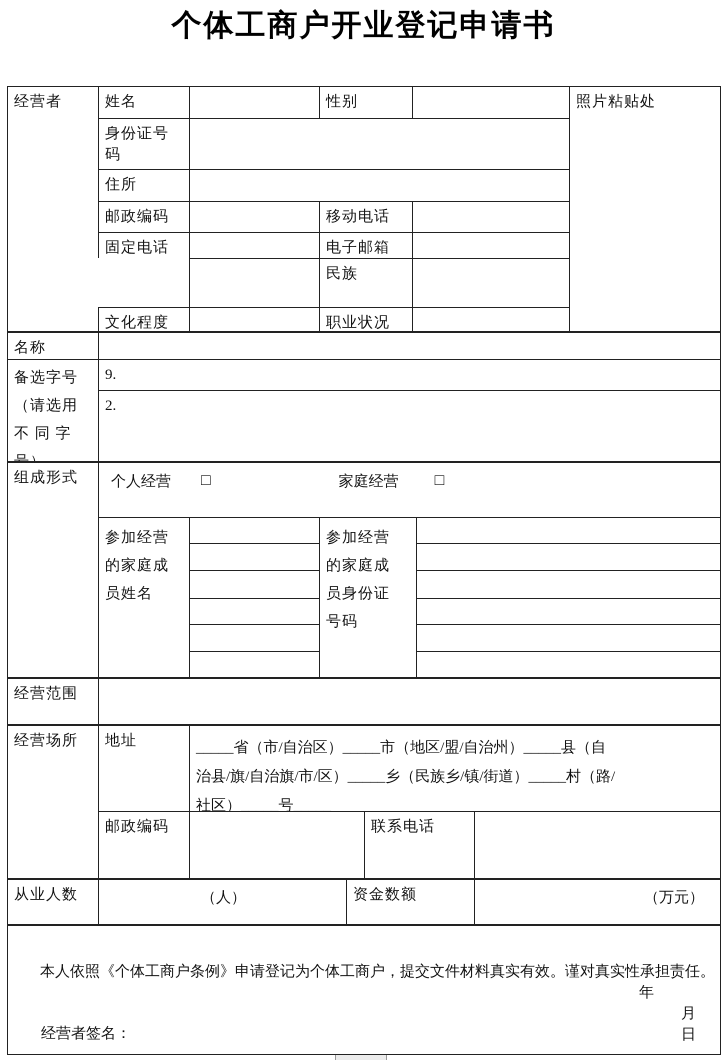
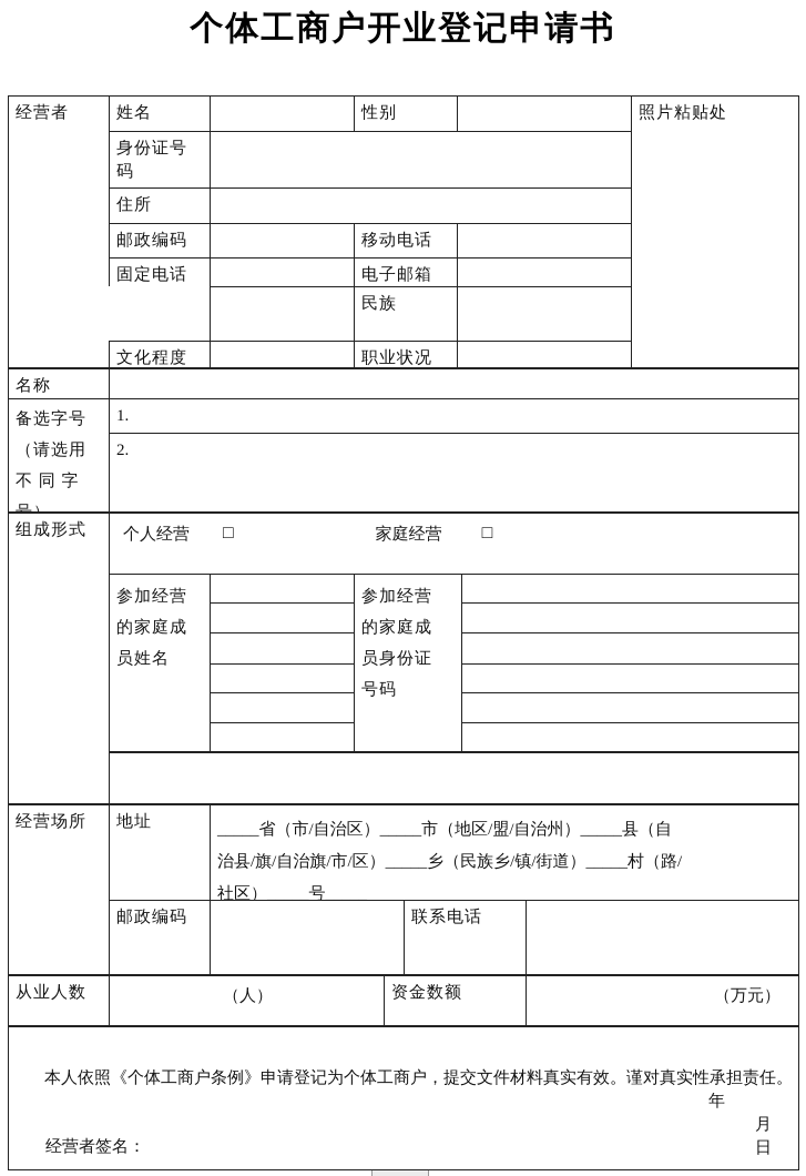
  个体工商户开业登记申请书
  经营者
  照片粘贴处
  姓名
  性别
  身份证号
  码
  住所
  邮政编码
  移动电话
  固定电话
  电子邮箱
  民族
  文化程度
  职业状况
  名称
  备选字号
  （请选用
  不 同 字
- 9.
+ 1.
  2.
  组成形式
  个人经营
  □
  家庭经营
  □
  参加经营
  的家庭成
  员姓名
  参加经营
  的家庭成
  员身份证
  号码
- 经营范围
  经营场所
  地址
  _____省（市/自治区）_____市（地区/盟/自治州）_____县（自
  治县/旗/自治旗/市/区）_____乡（民族乡/镇/街道）_____村（路/
  社区）_____号_____
  邮政编码
  联系电话
  从业人数
  （人）
  资金数额
  （万元）
  本人依照《个体工商户条例》申请登记为个体工商户，提交文件材料真实有效。谨对真实性承担责任。
  经营者签名：
  年 月 日
